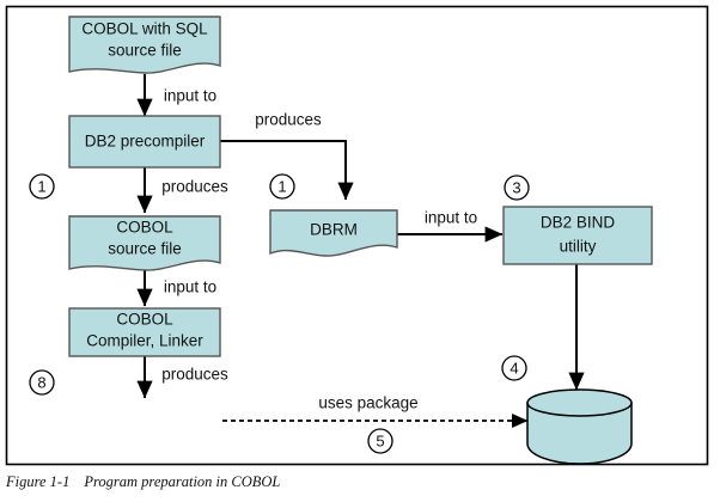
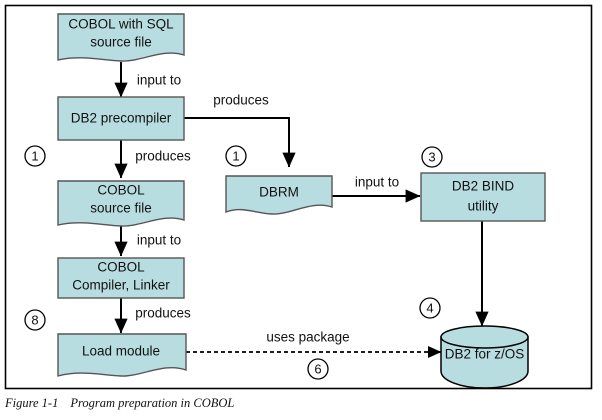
  COBOL with SQL
  source file
  DB2 precompiler
  COBOL
  source file
  COBOL
  Compiler, Linker
+ Load module
  DBRM
  DB2 BIND
  utility
+ DB2 for z/OS
  input to
  produces
  produces
  input to
  produces
  input to
  uses package
  1
  1
  8
  3
  4
- 5
+ 6
  Figure 1-1 Program preparation in COBOL
